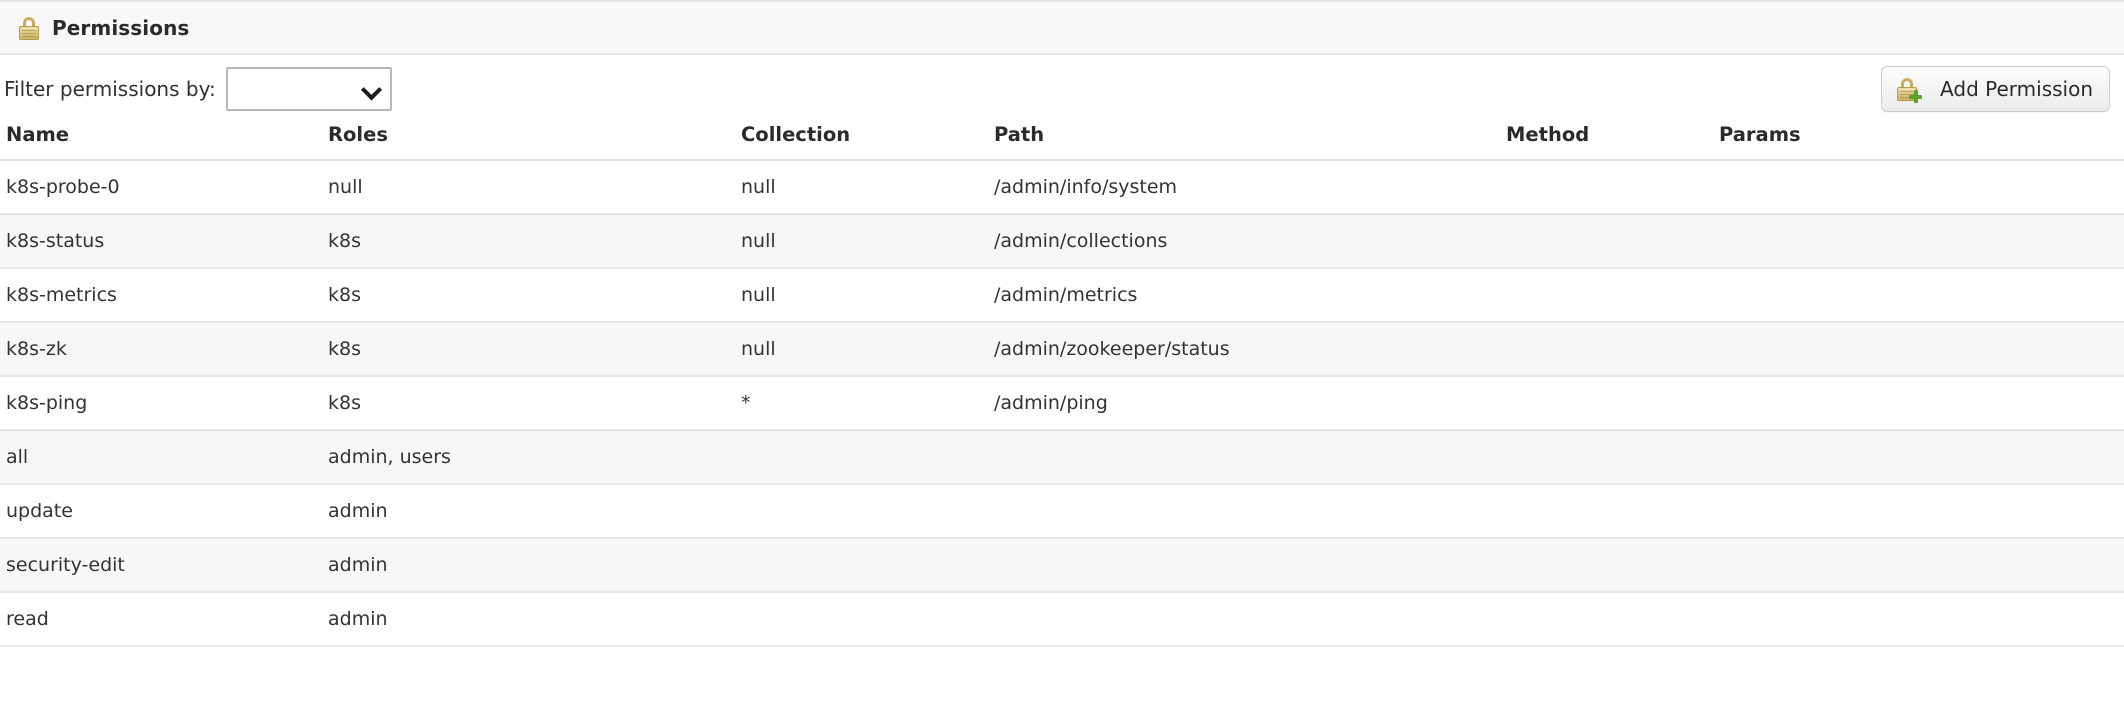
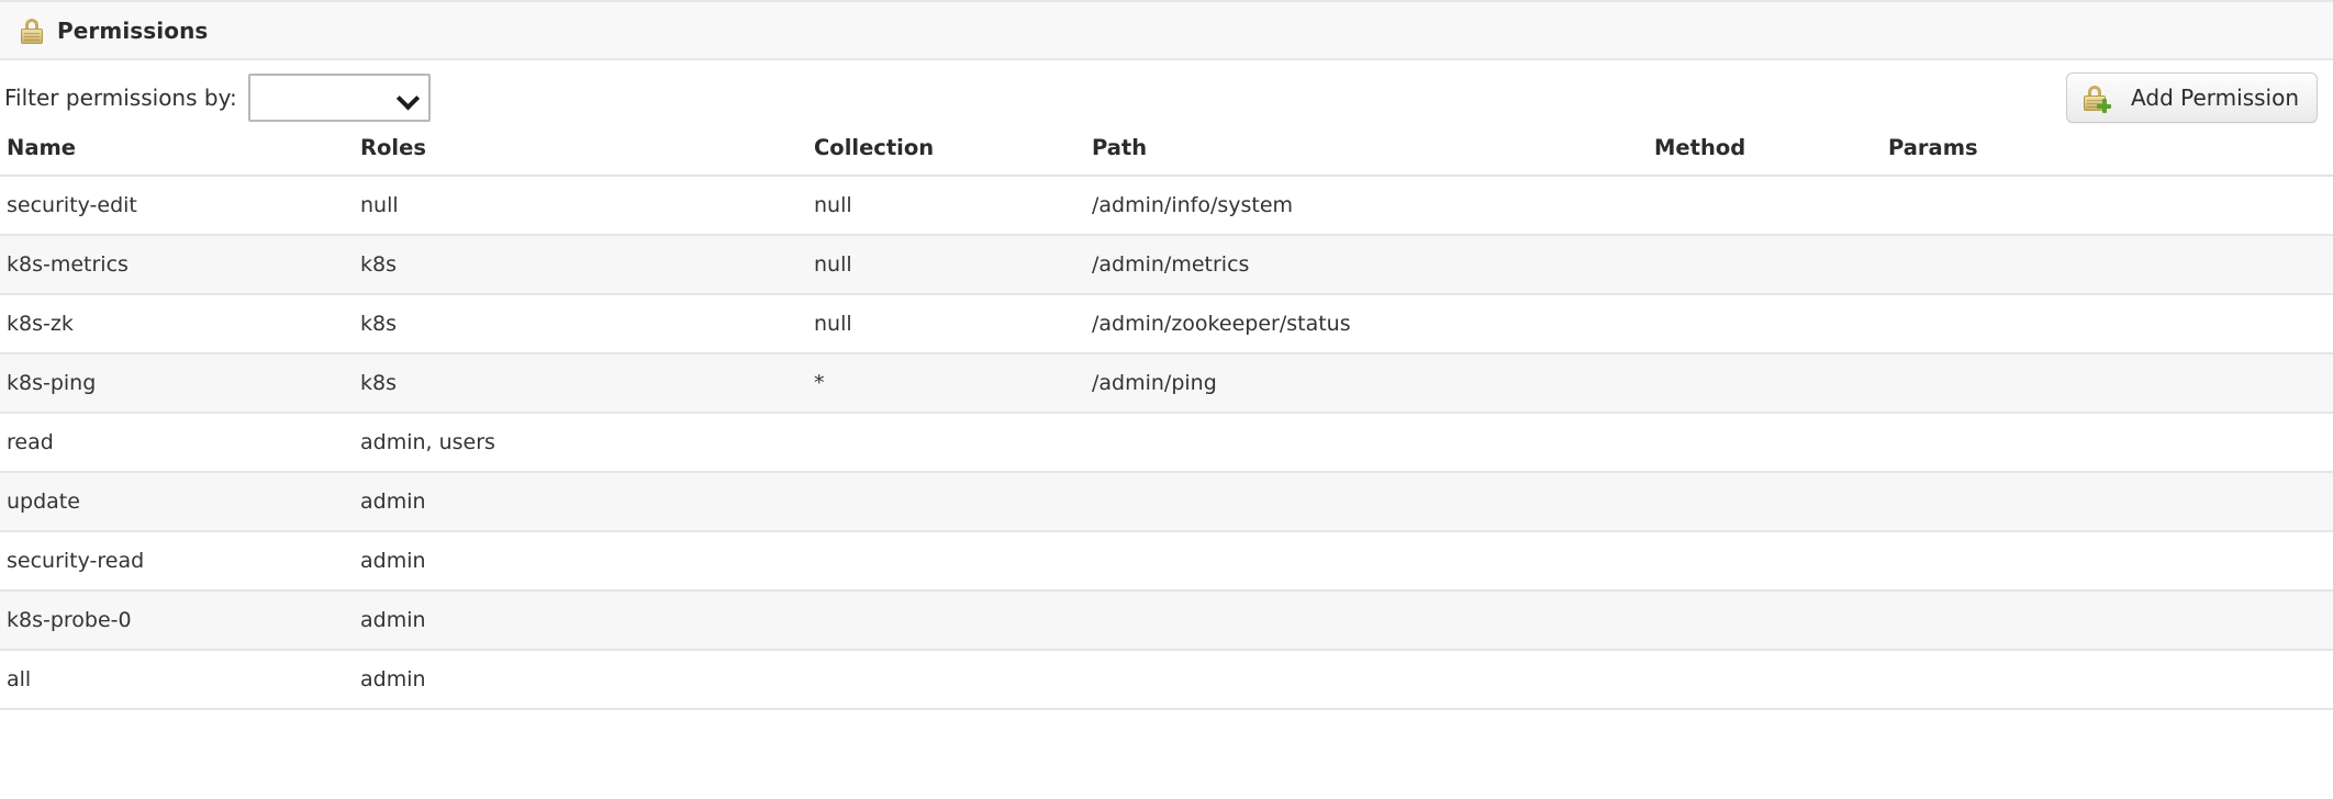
  Permissions
  Filter permissions by:
  Add Permission
  Name	Roles	Collection	Path	Method	Params
- k8s-probe-0	null	null	/admin/info/system
+ security-edit	null	null	/admin/info/system
- k8s-status	k8s	null	/admin/collections
  k8s-metrics	k8s	null	/admin/metrics
  k8s-zk	k8s	null	/admin/zookeeper/status
  k8s-ping	k8s	*	/admin/ping
- all	admin, users
+ read	admin, users
  update	admin
+ security-read	admin
- security-edit	admin
+ k8s-probe-0	admin
- read	admin
+ all	admin
